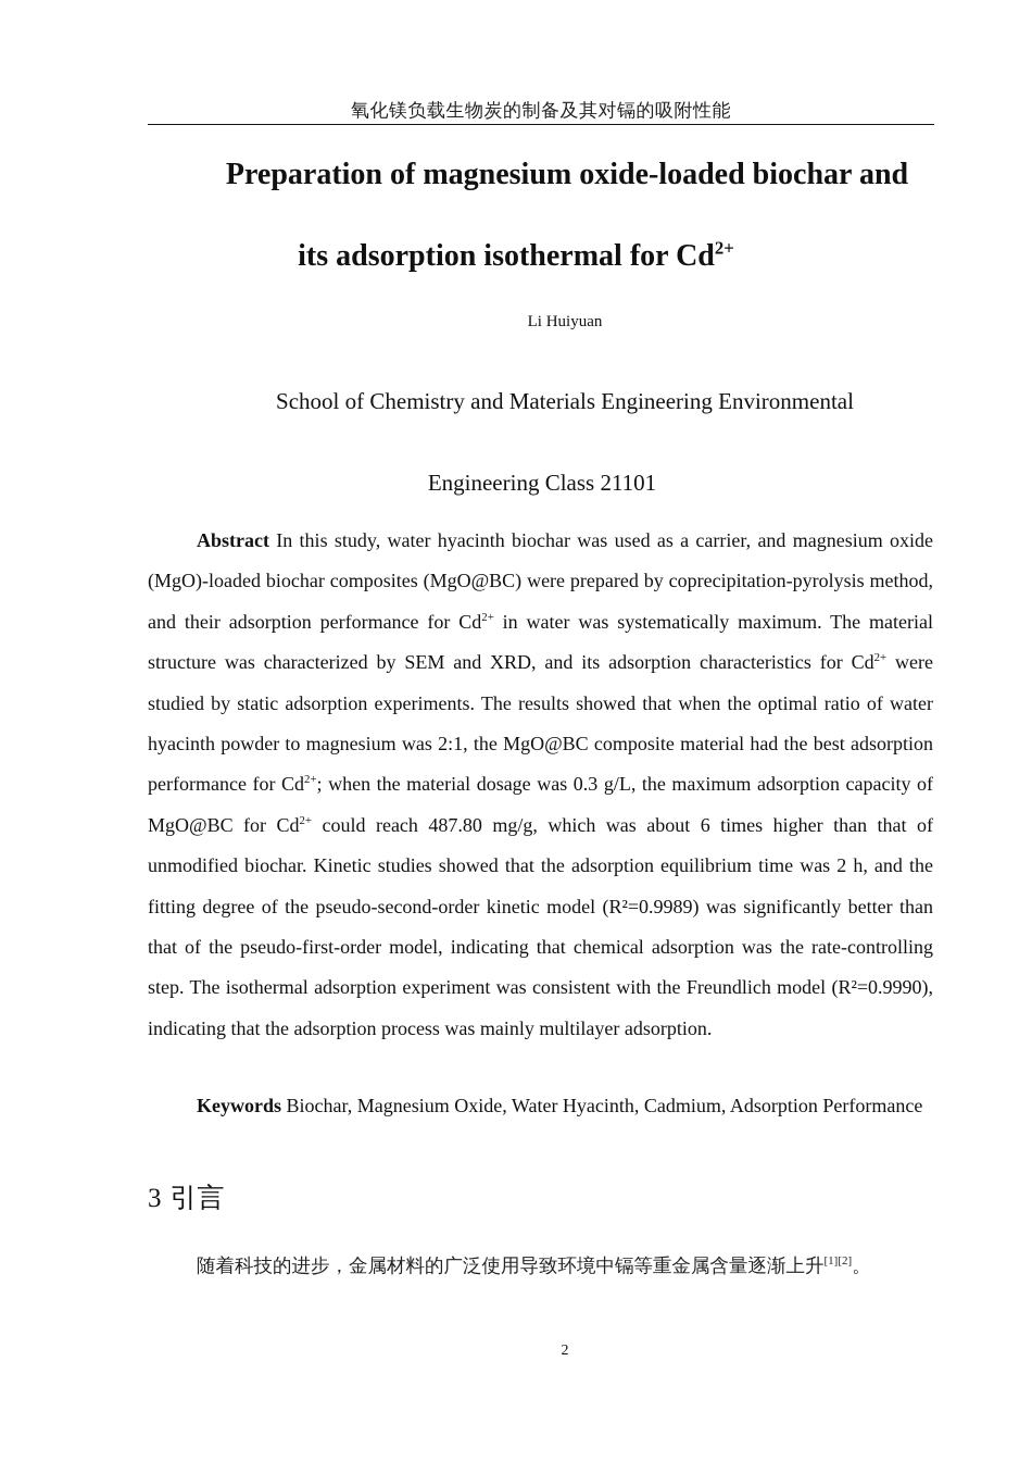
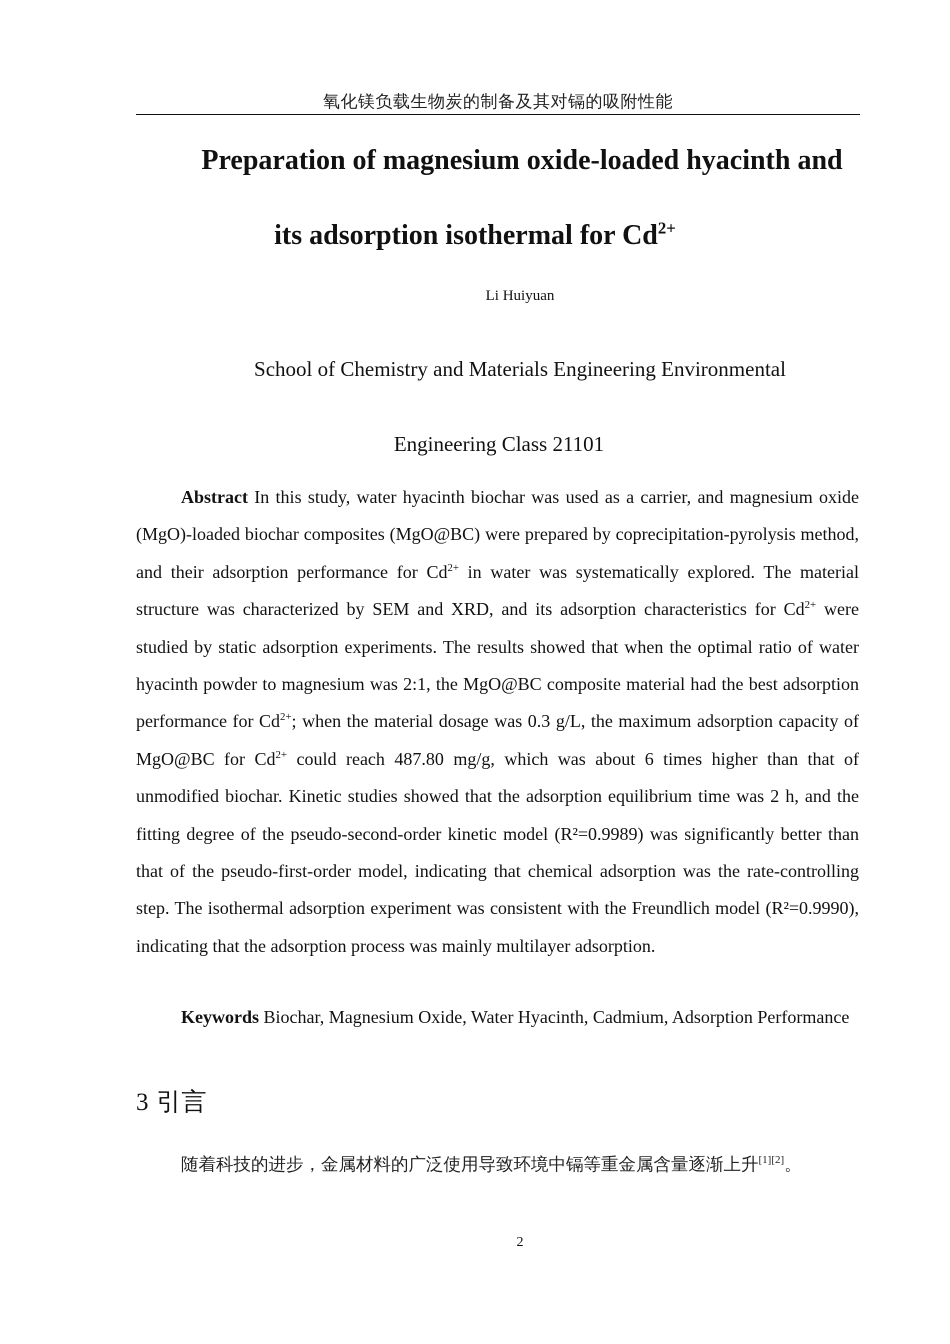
  氧化镁负载生物炭的制备及其对镉的吸附性能
- Preparation of magnesium oxide-loaded biochar and
+ Preparation of magnesium oxide-loaded hyacinth and
  its adsorption isothermal for Cd2+
  Li Huiyuan
  School of Chemistry and Materials Engineering Environmental
  Engineering Class 21101
- Abstract In this study, water hyacinth biochar was used as a carrier, and magnesium oxide (MgO)-loaded biochar composites (MgO@BC) were prepared by coprecipitation-pyrolysis method, and their adsorption performance for Cd2+ in water was systematically maximum. The material structure was characterized by SEM and XRD, and its adsorption characteristics for Cd2+ were studied by static adsorption experiments. The results showed that when the optimal ratio of water hyacinth powder to magnesium was 2:1, the MgO@BC composite material had the best adsorption performance for Cd2+; when the material dosage was 0.3 g/L, the maximum adsorption capacity of MgO@BC for Cd2+ could reach 487.80 mg/g, which was about 6 times higher than that of unmodified biochar. Kinetic studies showed that the adsorption equilibrium time was 2 h, and the fitting degree of the pseudo-second-order kinetic model (R²=0.9989) was significantly better than that of the pseudo-first-order model, indicating that chemical adsorption was the rate-controlling step. The isothermal adsorption experiment was consistent with the Freundlich model (R²=0.9990), indicating that the adsorption process was mainly multilayer adsorption.
+ Abstract In this study, water hyacinth biochar was used as a carrier, and magnesium oxide (MgO)-loaded biochar composites (MgO@BC) were prepared by coprecipitation-pyrolysis method, and their adsorption performance for Cd2+ in water was systematically explored. The material structure was characterized by SEM and XRD, and its adsorption characteristics for Cd2+ were studied by static adsorption experiments. The results showed that when the optimal ratio of water hyacinth powder to magnesium was 2:1, the MgO@BC composite material had the best adsorption performance for Cd2+; when the material dosage was 0.3 g/L, the maximum adsorption capacity of MgO@BC for Cd2+ could reach 487.80 mg/g, which was about 6 times higher than that of unmodified biochar. Kinetic studies showed that the adsorption equilibrium time was 2 h, and the fitting degree of the pseudo-second-order kinetic model (R²=0.9989) was significantly better than that of the pseudo-first-order model, indicating that chemical adsorption was the rate-controlling step. The isothermal adsorption experiment was consistent with the Freundlich model (R²=0.9990), indicating that the adsorption process was mainly multilayer adsorption.
  Keywords Biochar, Magnesium Oxide, Water Hyacinth, Cadmium, Adsorption Performance
  3 引言
  随着科技的进步，金属材料的广泛使用导致环境中镉等重金属含量逐渐上升[1][2]。
  2
